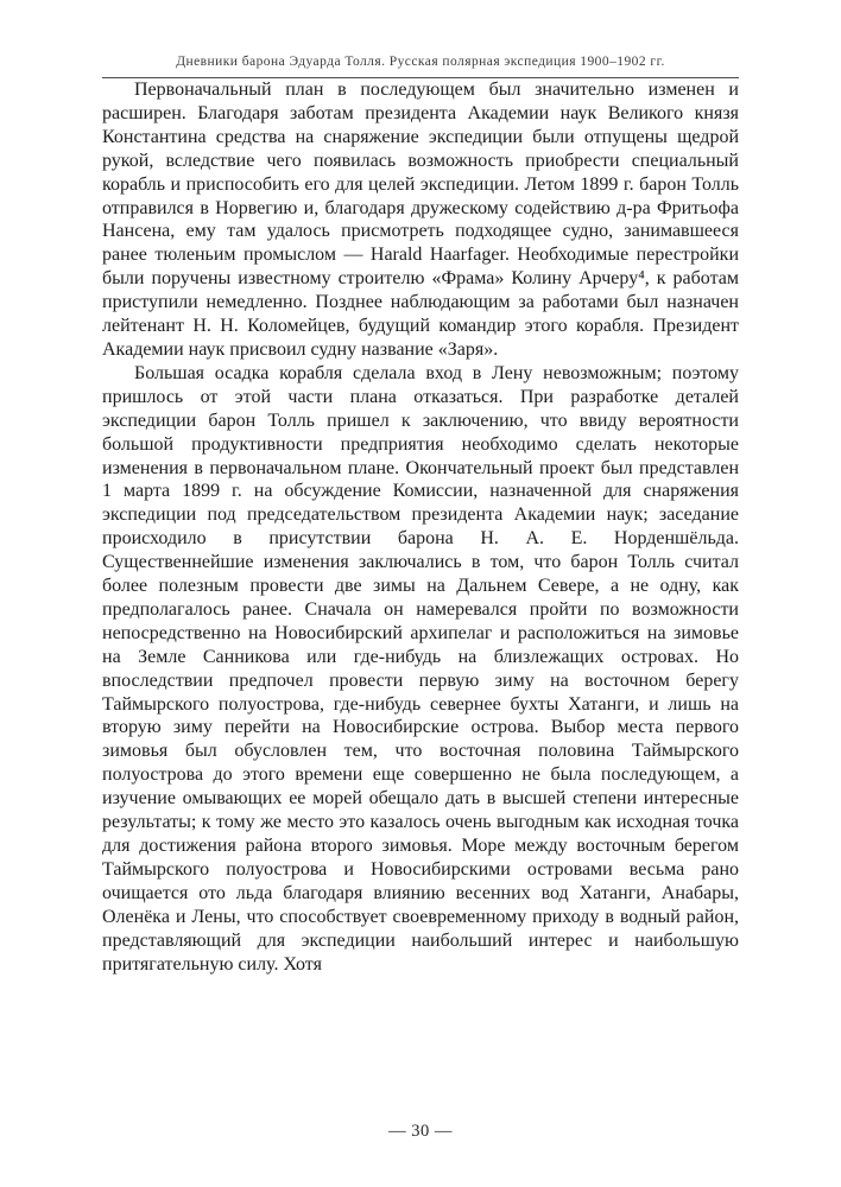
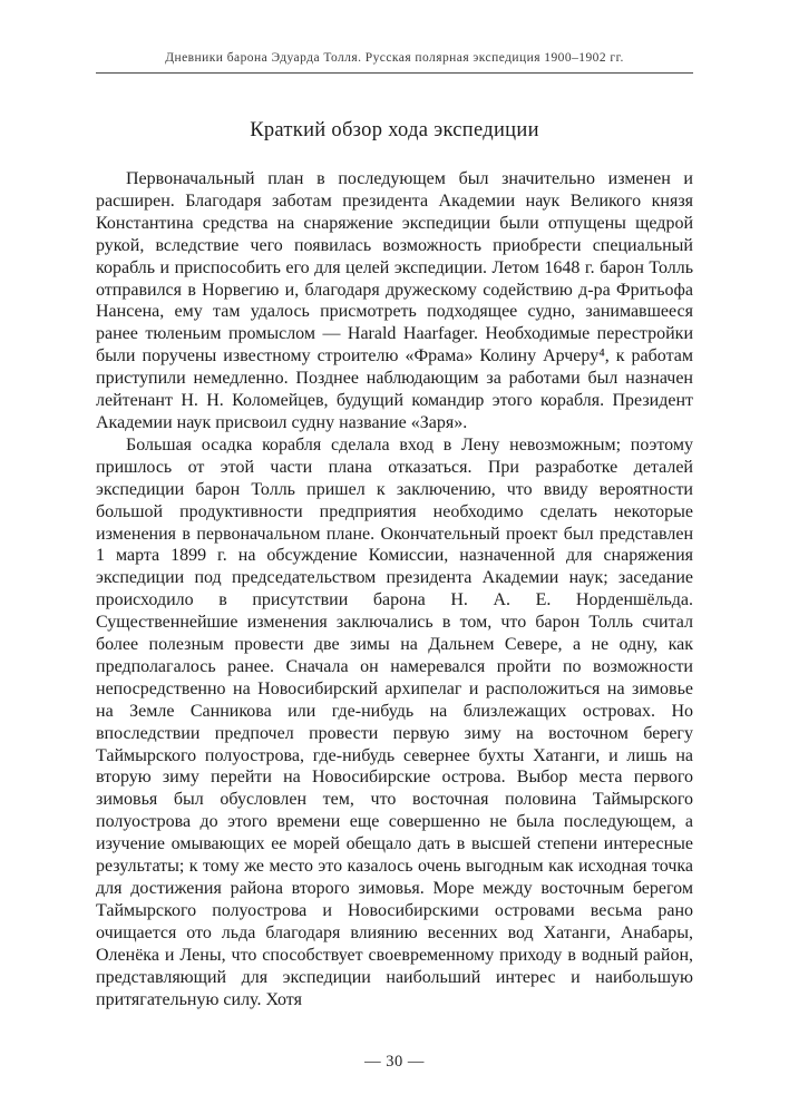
  Дневники барона Эдуарда Толля. Русская полярная экспедиция 1900–1902 гг.
+ Краткий обзор хода экспедиции
- Первоначальный план в последующем был значительно изменен и расширен. Благодаря заботам президента Академии наук Великого князя Константина средства на снаряжение экспедиции были отпущены щедрой рукой, вследствие чего появилась возможность приобрести специальный корабль и приспособить его для целей экспедиции. Летом 1899 г. барон Толль отправился в Норвегию и, благодаря дружескому содействию д-ра Фритьофа Нансена, ему там удалось присмотреть подходящее судно, занимавшееся ранее тюленьим промыслом — Harald Haarfager. Необходимые перестройки были поручены известному строителю «Фрама» Колину Арчеру⁴, к работам приступили немедленно. Позднее наблюдающим за работами был назначен лейтенант Н. Н. Коломейцев, будущий командир этого корабля. Президент Академии наук присвоил судну название «Заря».
+ Первоначальный план в последующем был значительно изменен и расширен. Благодаря заботам президента Академии наук Великого князя Константина средства на снаряжение экспедиции были отпущены щедрой рукой, вследствие чего появилась возможность приобрести специальный корабль и приспособить его для целей экспедиции. Летом 1648 г. барон Толль отправился в Норвегию и, благодаря дружескому содействию д-ра Фритьофа Нансена, ему там удалось присмотреть подходящее судно, занимавшееся ранее тюленьим промыслом — Harald Haarfager. Необходимые перестройки были поручены известному строителю «Фрама» Колину Арчеру⁴, к работам приступили немедленно. Позднее наблюдающим за работами был назначен лейтенант Н. Н. Коломейцев, будущий командир этого корабля. Президент Академии наук присвоил судну название «Заря».
  Большая осадка корабля сделала вход в Лену невозможным; поэтому пришлось от этой части плана отказаться. При разработке деталей экспедиции барон Толль пришел к заключению, что ввиду вероятности большой продуктивности предприятия необходимо сделать некоторые изменения в первоначальном плане. Окончательный проект был представлен 1 марта 1899 г. на обсуждение Комиссии, назначенной для снаряжения экспедиции под председательством президента Академии наук; заседание происходило в присутствии барона Н. А. Е. Норденшёльда. Существеннейшие изменения заключались в том, что барон Толль считал более полезным провести две зимы на Дальнем Севере, а не одну, как предполагалось ранее. Сначала он намеревался пройти по возможности непосредственно на Новосибирский архипелаг и расположиться на зимовье на Земле Санникова или где-нибудь на близлежащих островах. Но впоследствии предпочел провести первую зиму на восточном берегу Таймырского полуострова, где-нибудь севернее бухты Хатанги, и лишь на вторую зиму перейти на Новосибирские острова. Выбор места первого зимовья был обусловлен тем, что восточная половина Таймырского полуострова до этого времени еще совершенно не была последующем, а изучение омывающих ее морей обещало дать в высшей степени интересные результаты; к тому же место это казалось очень выгодным как исходная точка для достижения района второго зимовья. Море между восточным берегом Таймырского полуострова и Новосибирскими островами весьма рано очищается ото льда благодаря влиянию весенних вод Хатанги, Анабары, Оленёка и Лены, что способствует своевременному приходу в водный район, представляющий для экспедиции наибольший интерес и наибольшую притягательную силу. Хотя
  — 30 —
